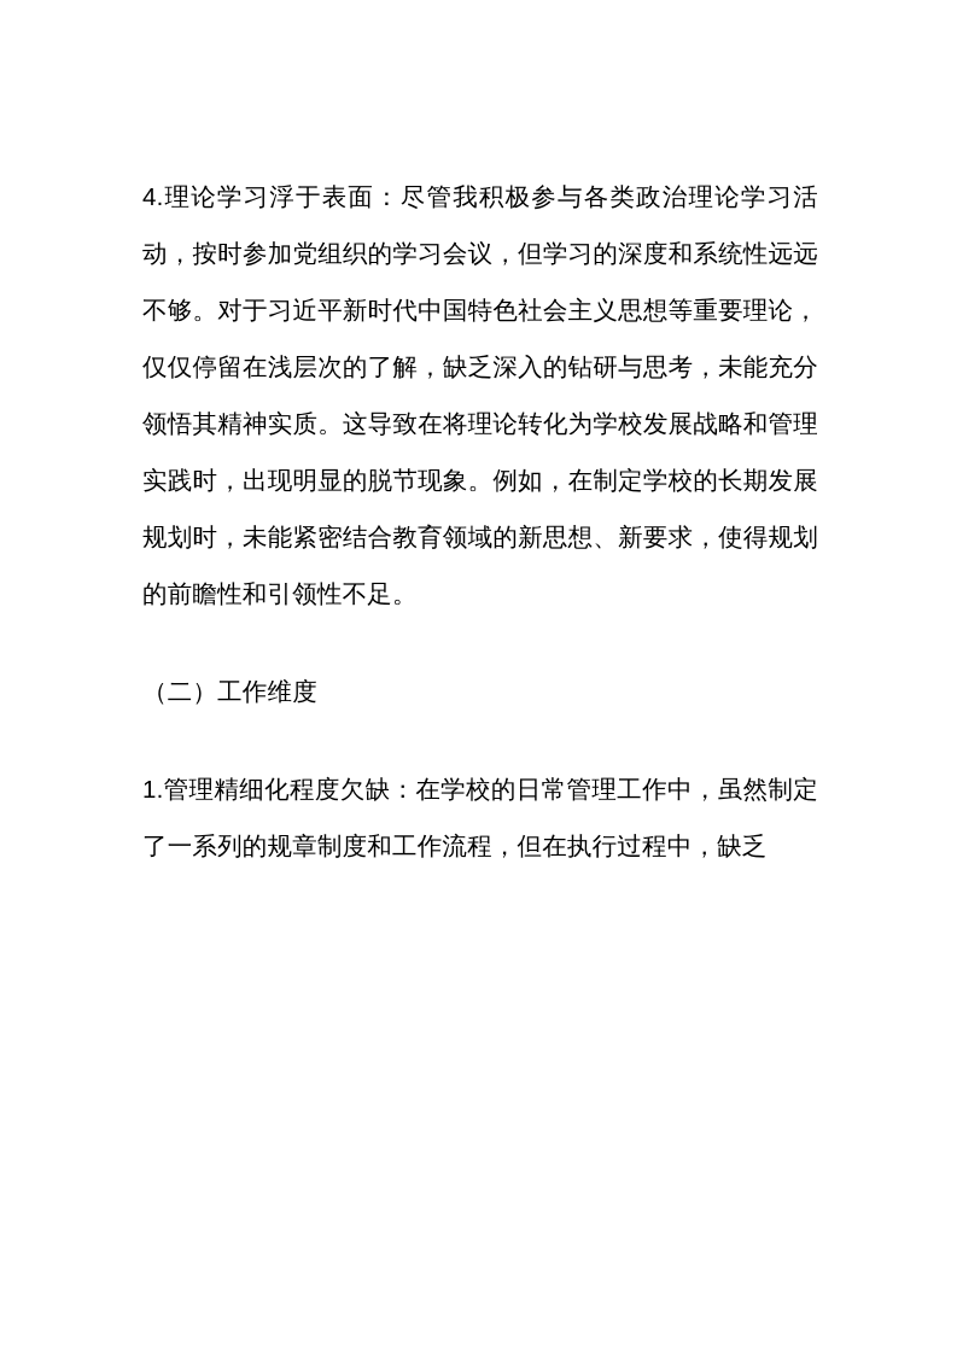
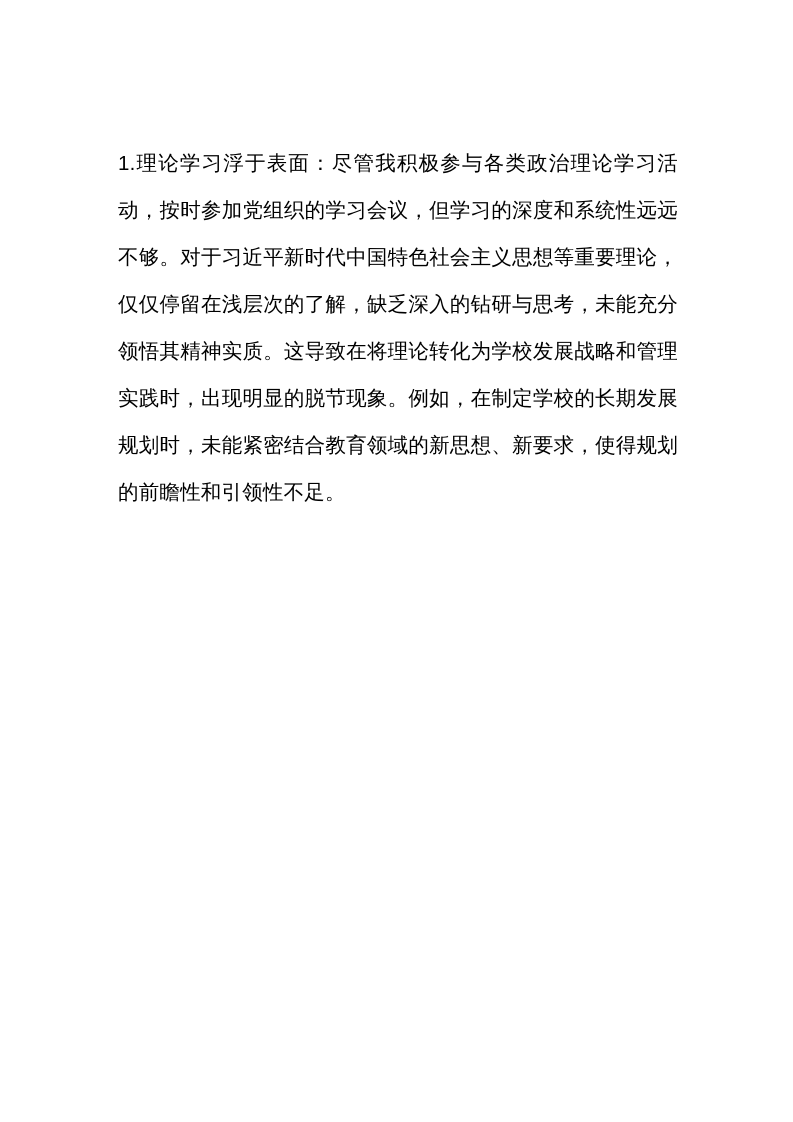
- 4.理论学习浮于表面：尽管我积极参与各类政治理论学习活动，按时参加党组织的学习会议，但学习的深度和系统性远远不够。对于习近平新时代中国特色社会主义思想等重要理论，仅仅停留在浅层次的了解，缺乏深入的钻研与思考，未能充分领悟其精神实质。这导致在将理论转化为学校发展战略和管理实践时，出现明显的脱节现象。例如，在制定学校的长期发展规划时，未能紧密结合教育领域的新思想、新要求，使得规划的前瞻性和引领性不足。
+ 1.理论学习浮于表面：尽管我积极参与各类政治理论学习活动，按时参加党组织的学习会议，但学习的深度和系统性远远不够。对于习近平新时代中国特色社会主义思想等重要理论，仅仅停留在浅层次的了解，缺乏深入的钻研与思考，未能充分领悟其精神实质。这导致在将理论转化为学校发展战略和管理实践时，出现明显的脱节现象。例如，在制定学校的长期发展规划时，未能紧密结合教育领域的新思想、新要求，使得规划的前瞻性和引领性不足。
- （二）工作维度
- 1.管理精细化程度欠缺：在学校的日常管理工作中，虽然制定了一系列的规章制度和工作流程，但在执行过程中，缺乏
